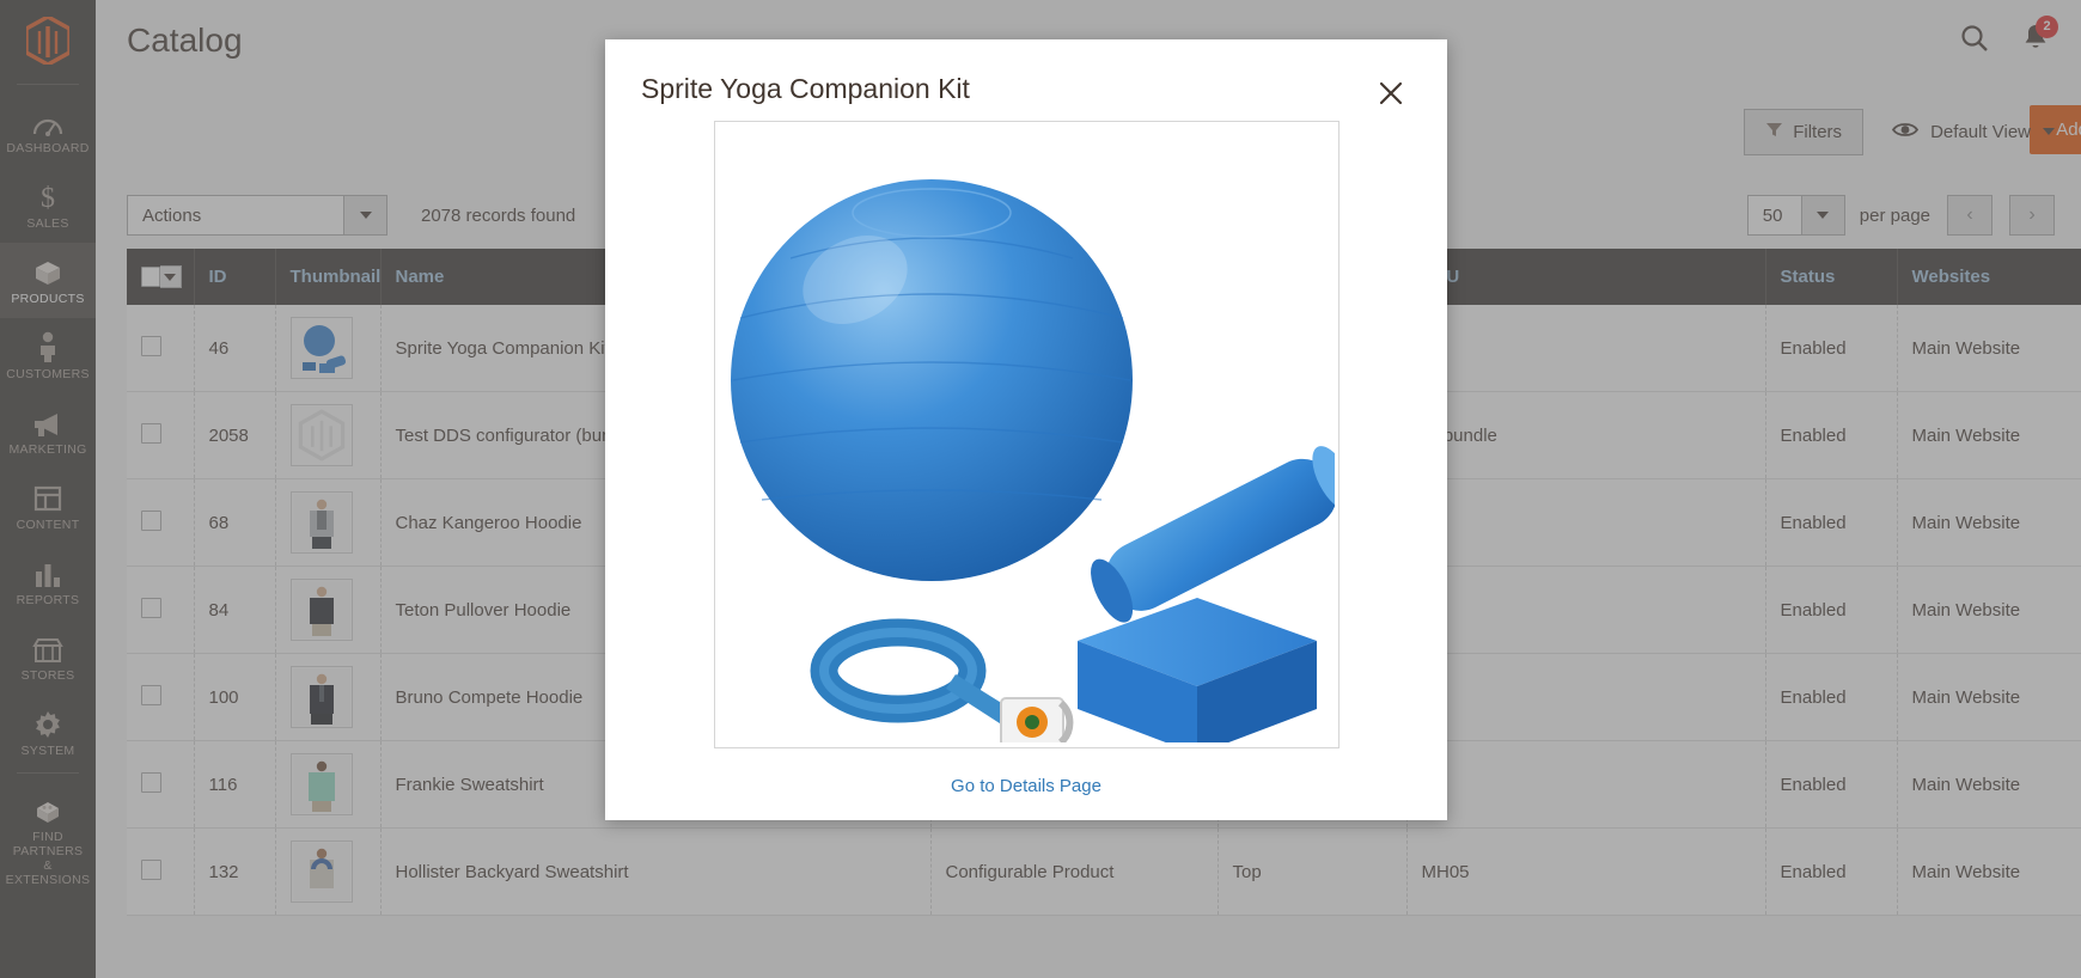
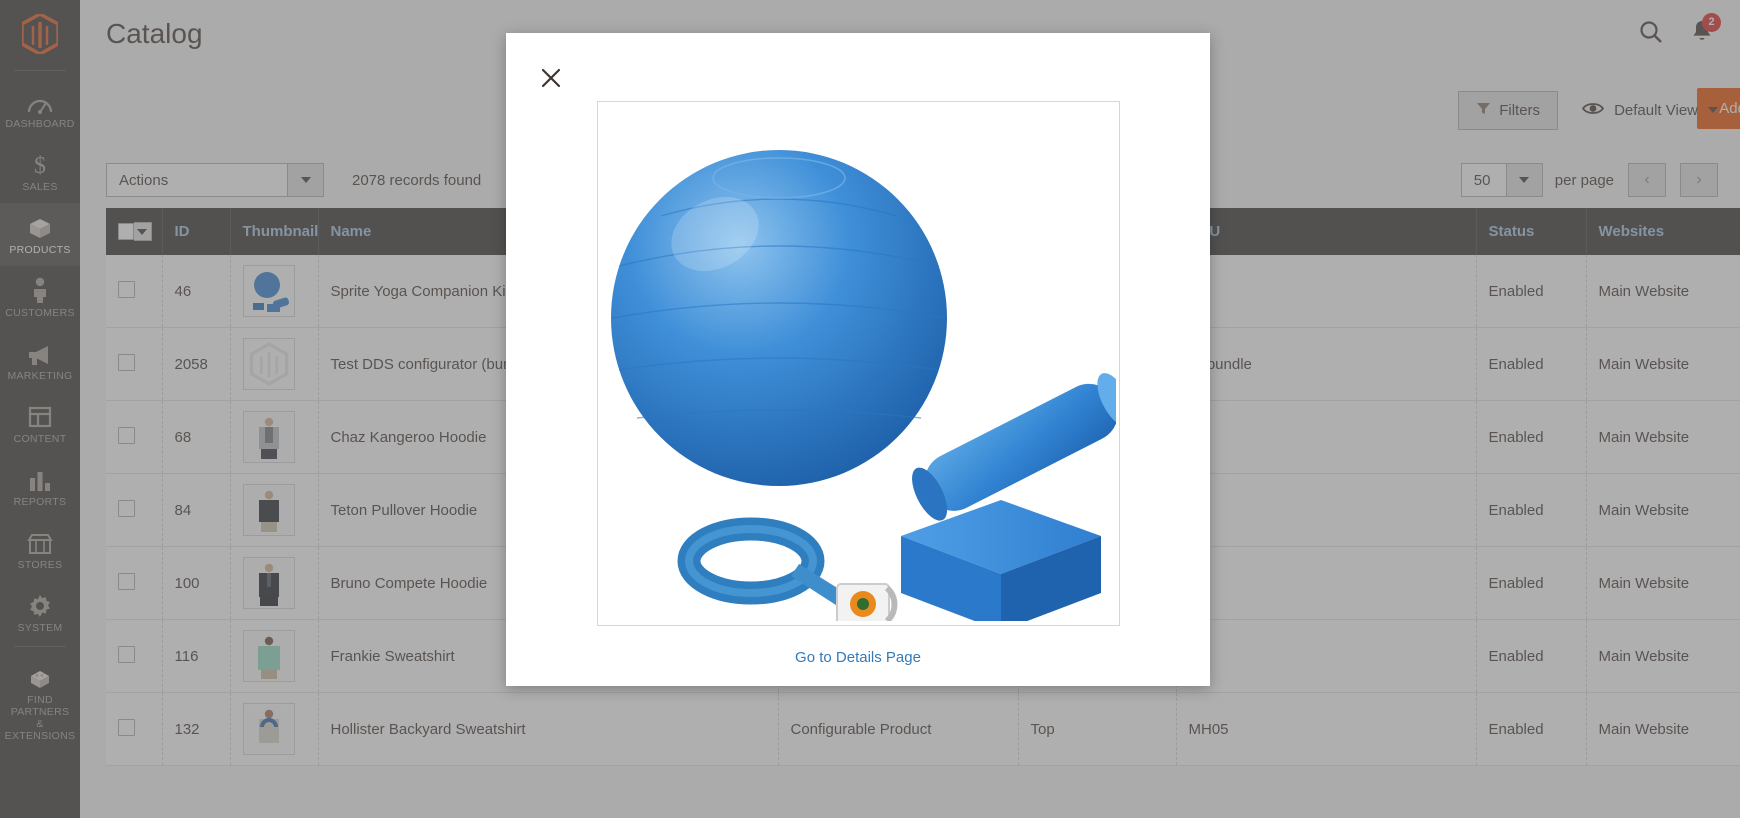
  DASHBOARD
  $
  SALES
  PRODUCTS
  CUSTOMERS
  MARKETING
  CONTENT
  REPORTS
  STORES
  SYSTEM
  FIND PARTNERS
  & EXTENSIONS
  Catalog
  2
  Filters
  Default View
  Actions
  2078 records found
  50
  per page
  ‹
  ›
  	46		Sprite Yoga Companion Ki				Enabled	Main Website
  	2058		Test DDS configurator (bu			bundle	Enabled	Main Website
  	68		Chaz Kangeroo Hoodie				Enabled	Main Website
  	84		Teton Pullover Hoodie				Enabled	Main Website
  	100		Bruno Compete Hoodie				Enabled	Main Website
  	116		Frankie Sweatshirt				Enabled	Main Website
  	132		Hollister Backyard Sweatshirt	Configurable Product	Top	MH05	Enabled	Main Website
- Sprite Yoga Companion Kit
  Go to Details Page
